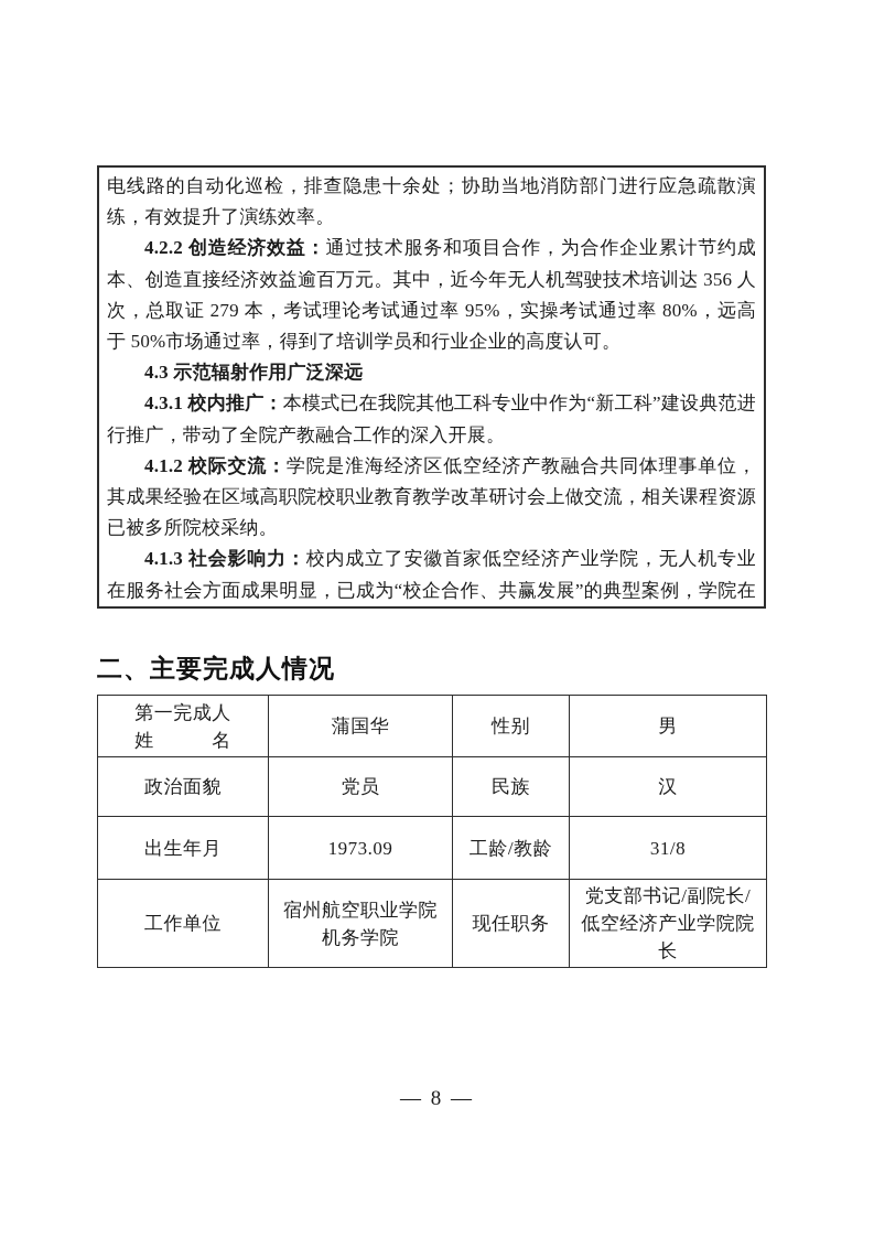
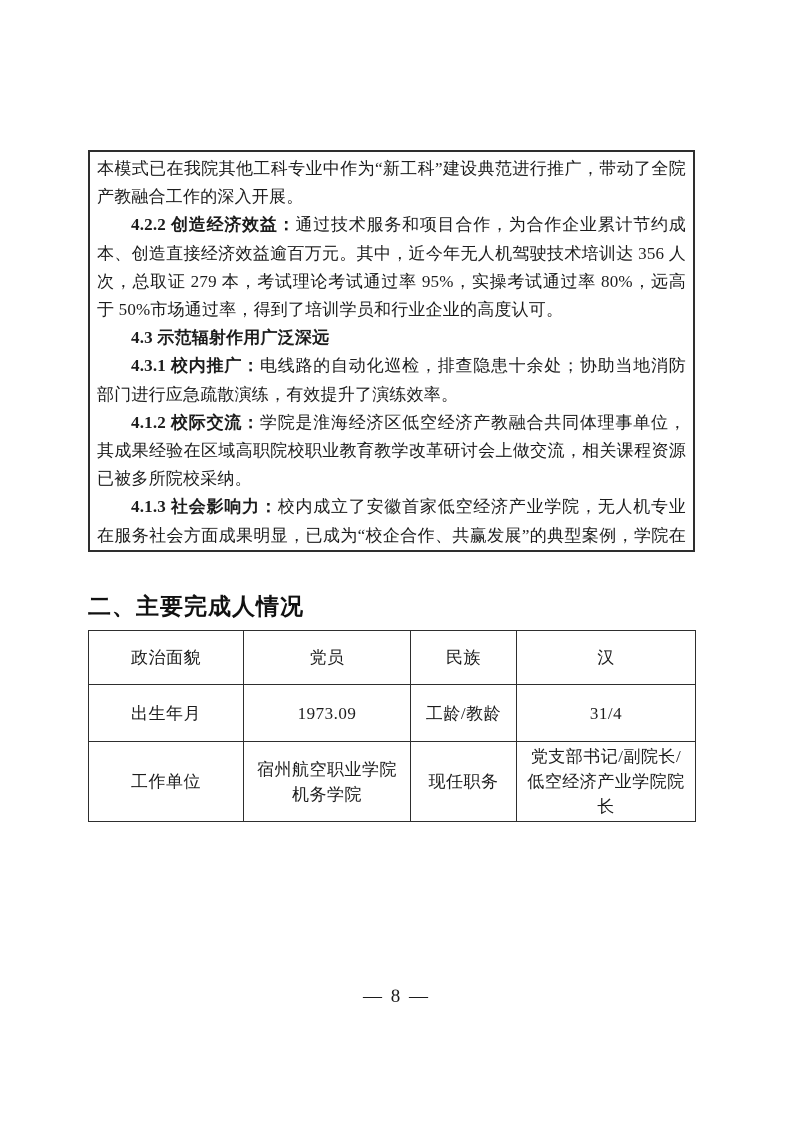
- 电线路的自动化巡检，排查隐患十余处；协助当地消防部门进行应急疏散演练，有效提升了演练效率。
+ 本模式已在我院其他工科专业中作为“新工科”建设典范进行推广，带动了全院产教融合工作的深入开展。
  4.2.2 创造经济效益：通过技术服务和项目合作，为合作企业累计节约成本、创造直接经济效益逾百万元。其中，近今年无人机驾驶技术培训达 356 人次，总取证 279 本，考试理论考试通过率 95%，实操考试通过率 80%，远高于 50%市场通过率，得到了培训学员和行业企业的高度认可。
  4.3 示范辐射作用广泛深远
- 4.3.1 校内推广：本模式已在我院其他工科专业中作为“新工科”建设典范进行推广，带动了全院产教融合工作的深入开展。
+ 4.3.1 校内推广：电线路的自动化巡检，排查隐患十余处；协助当地消防部门进行应急疏散演练，有效提升了演练效率。
  4.1.2 校际交流：学院是淮海经济区低空经济产教融合共同体理事单位，其成果经验在区域高职院校职业教育教学改革研讨会上做交流，相关课程资源已被多所院校采纳。
  4.1.3 社会影响力：校内成立了安徽首家低空经济产业学院，无人机专业在服务社会方面成果明显，已成为“校企合作、共赢发展”的典型案例，学院在
  二、主要完成人情况
- 第一完成人 姓 名	蒲国华	性别	男
  政治面貌	党员	民族	汉
- 出生年月	1973.09	工龄/教龄	31/8
+ 出生年月	1973.09	工龄/教龄	31/4
  工作单位	宿州航空职业学院 机务学院	现任职务	党支部书记/副院长/ 低空经济产业学院院长
  — 8 —
